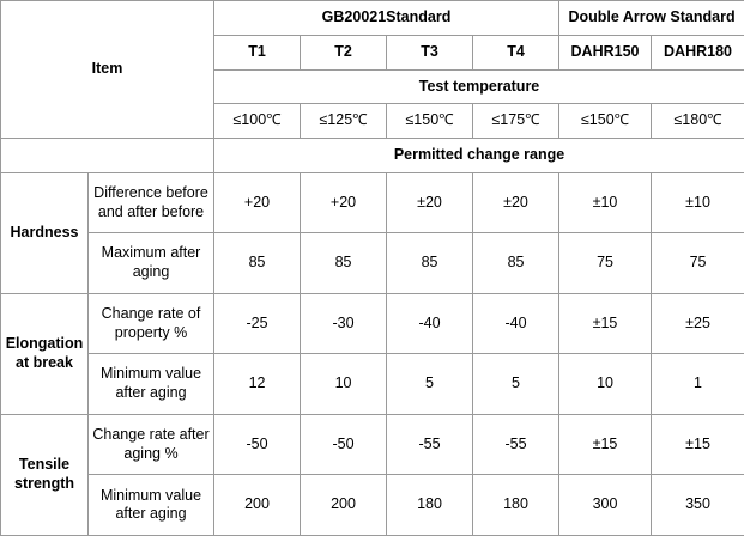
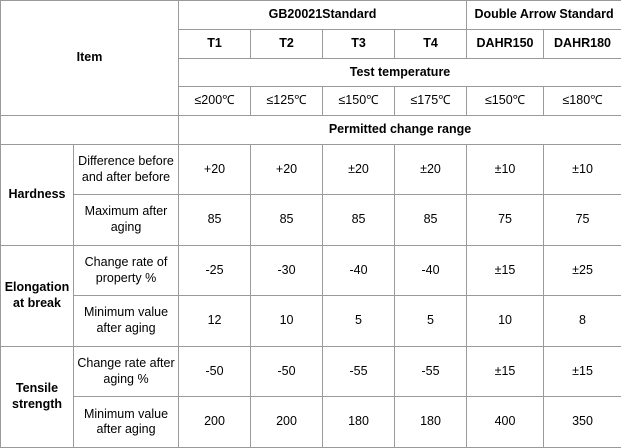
  Item	GB20021Standard	Double Arrow Standard
  T1	T2	T3	T4	DAHR150	DAHR180
  Test temperature
- ≤100℃	≤125℃	≤150℃	≤175℃	≤150℃	≤180℃
+ ≤200℃	≤125℃	≤150℃	≤175℃	≤150℃	≤180℃
  	Permitted change range
  Hardness	Difference before and after before	+20	+20	±20	±20	±10	±10
  Maximum after aging	85	85	85	85	75	75
  Elongation at break	Change rate of property %	-25	-30	-40	-40	±15	±25
- Minimum value after aging	12	10	5	5	10	1
+ Minimum value after aging	12	10	5	5	10	8
  Tensile strength	Change rate after aging %	-50	-50	-55	-55	±15	±15
- Minimum value after aging	200	200	180	180	300	350
+ Minimum value after aging	200	200	180	180	400	350
